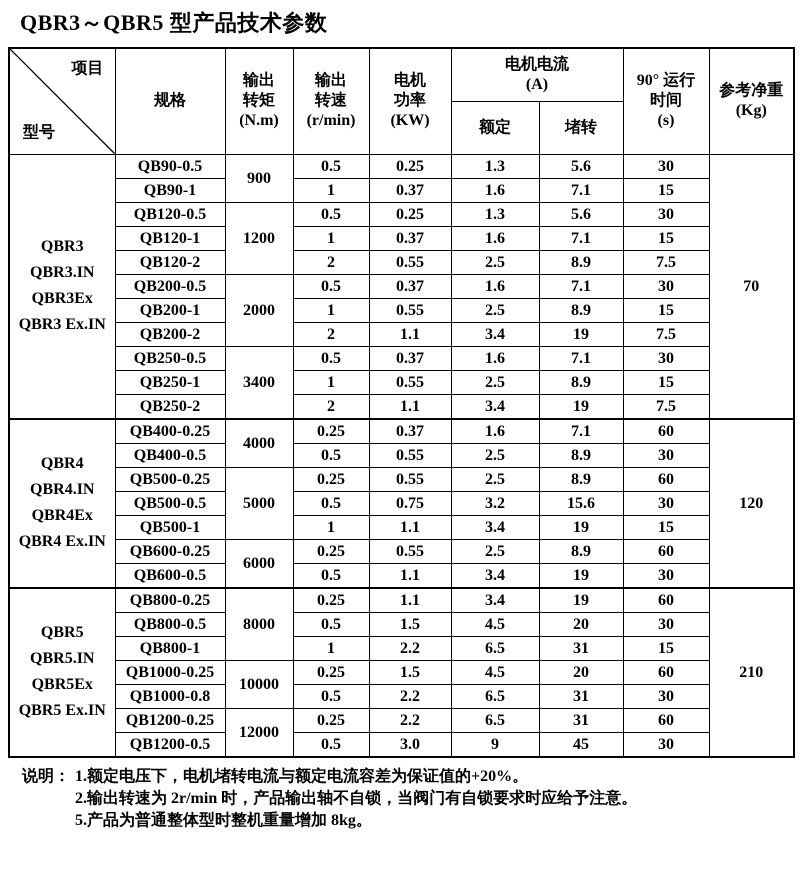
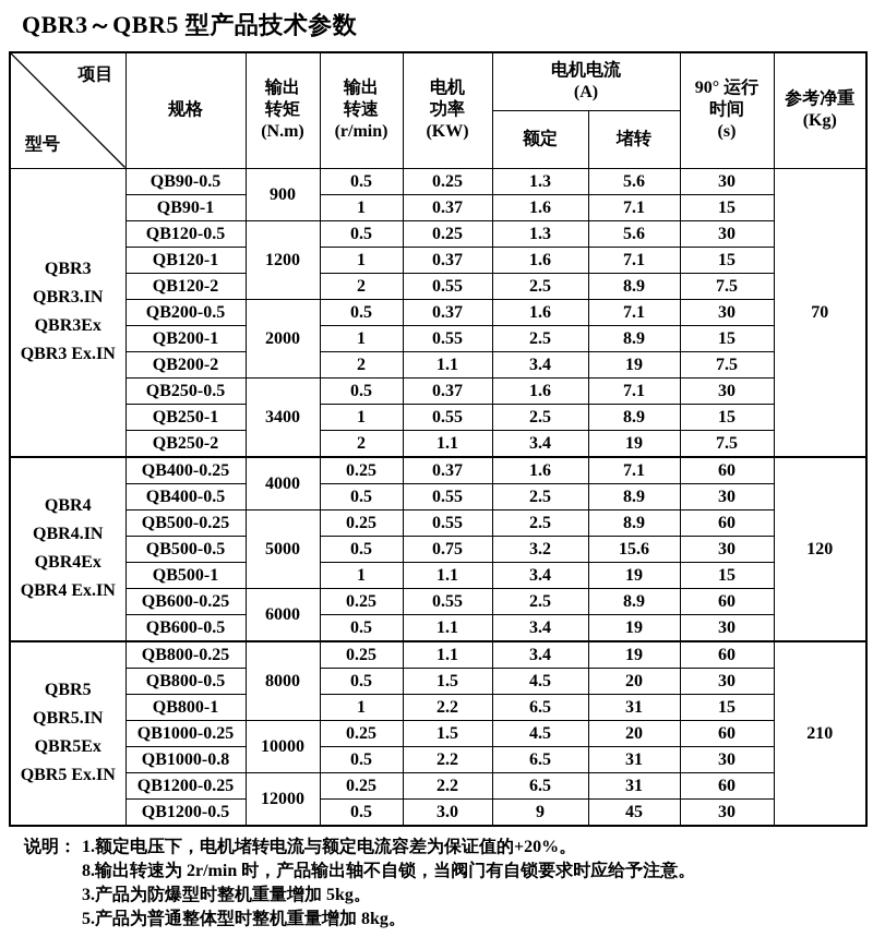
  QBR3～QBR5 型产品技术参数
  项目 型号	规格	输出 转矩 (N.m)	输出 转速 (r/min)	电机 功率 (KW)	电机电流 (A)	90° 运行 时间 (s)	参考净重 (Kg)
  额定	堵转
  QBR3QBR3.INQBR3ExQBR3 Ex.IN	QB90-0.5	900	0.5	0.25	1.3	5.6	30	70
  QB90-1	1	0.37	1.6	7.1	15
  QB120-0.5	1200	0.5	0.25	1.3	5.6	30
  QB120-1	1	0.37	1.6	7.1	15
  QB120-2	2	0.55	2.5	8.9	7.5
  QB200-0.5	2000	0.5	0.37	1.6	7.1	30
  QB200-1	1	0.55	2.5	8.9	15
  QB200-2	2	1.1	3.4	19	7.5
  QB250-0.5	3400	0.5	0.37	1.6	7.1	30
  QB250-1	1	0.55	2.5	8.9	15
  QB250-2	2	1.1	3.4	19	7.5
  QBR4QBR4.INQBR4ExQBR4 Ex.IN	QB400-0.25	4000	0.25	0.37	1.6	7.1	60	120
  QB400-0.5	0.5	0.55	2.5	8.9	30
  QB500-0.25	5000	0.25	0.55	2.5	8.9	60
  QB500-0.5	0.5	0.75	3.2	15.6	30
  QB500-1	1	1.1	3.4	19	15
  QB600-0.25	6000	0.25	0.55	2.5	8.9	60
  QB600-0.5	0.5	1.1	3.4	19	30
  QBR5QBR5.INQBR5ExQBR5 Ex.IN	QB800-0.25	8000	0.25	1.1	3.4	19	60	210
  QB800-0.5	0.5	1.5	4.5	20	30
  QB800-1	1	2.2	6.5	31	15
  QB1000-0.25	10000	0.25	1.5	4.5	20	60
  QB1000-0.8	0.5	2.2	6.5	31	30
  QB1200-0.25	12000	0.25	2.2	6.5	31	60
  QB1200-0.5	0.5	3.0	9	45	30
  说明：
  1.额定电压下，电机堵转电流与额定电流容差为保证值的+20%。
- 2.输出转速为 2r/min 时，产品输出轴不自锁，当阀门有自锁要求时应给予注意。
+ 8.输出转速为 2r/min 时，产品输出轴不自锁，当阀门有自锁要求时应给予注意。
+ 3.产品为防爆型时整机重量增加 5kg。
  5.产品为普通整体型时整机重量增加 8kg。
